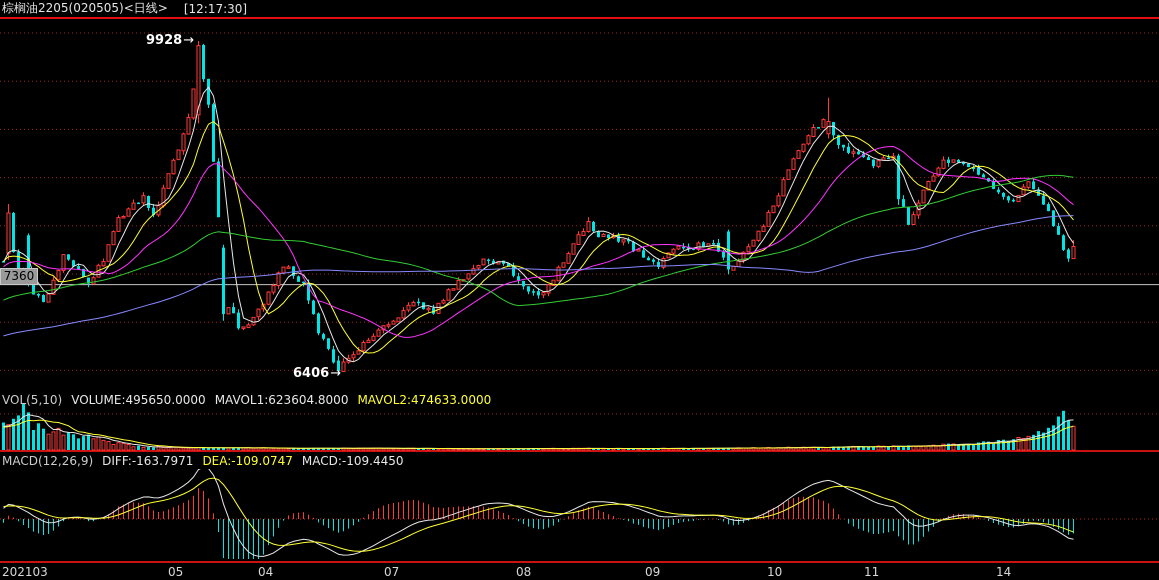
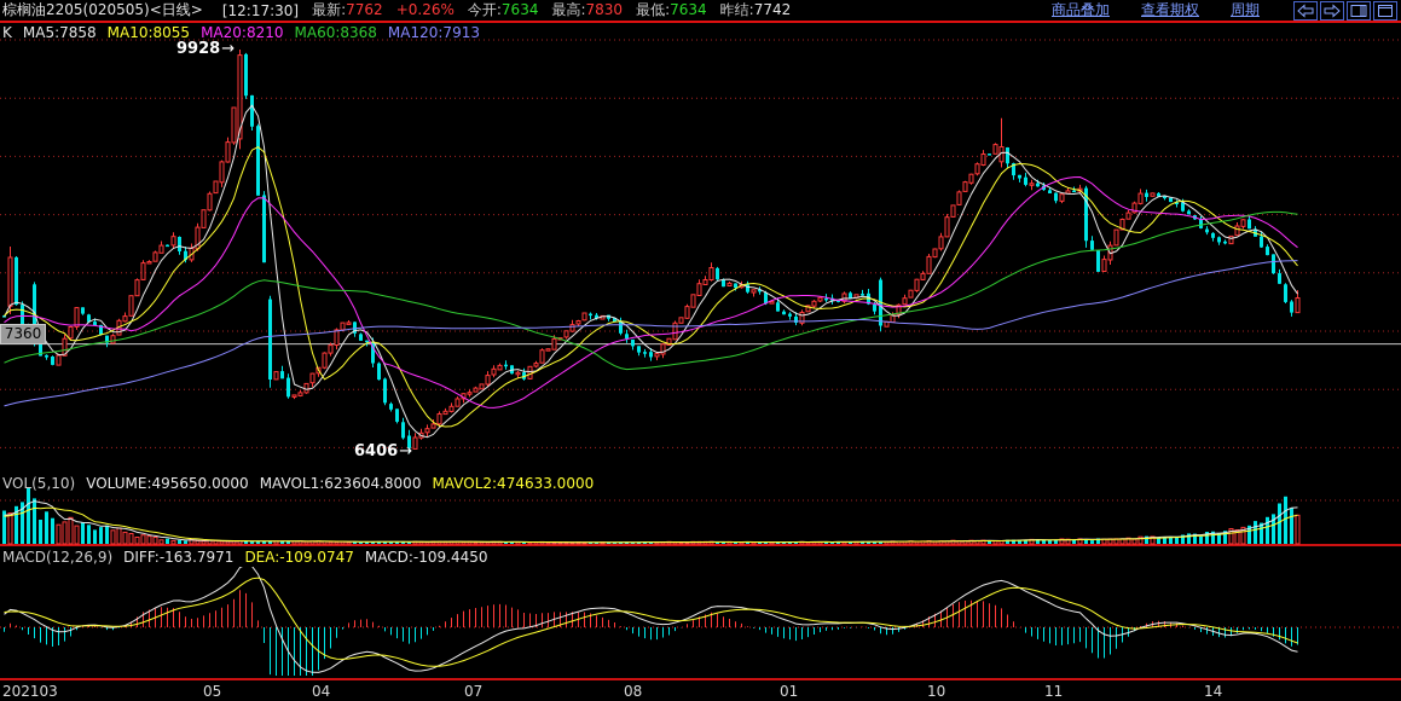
  棕榈油2205(020505)<日线>
  [12:17:30]
+ 最新:7762 +0.26% 今开:7634 最高:7830 最低:7634 昨结:7742
+ 商品叠加 查看期权 周期
+ K
+ MA5:7858
+ MA10:8055
+ MA20:8210
+ MA60:8368
+ MA120:7913
  VOL(5,10)
  VOLUME:495650.0000
  MAVOL1:623604.8000
  MAVOL2:474633.0000
  MACD(12,26,9)
  DIFF:-163.7971
  DEA:-109.0747
  MACD:-109.4450
  9928→
  6406→
  7360
  202103
  05
  04
  07
  08
- 09
+ 01
  10
  11
  14
